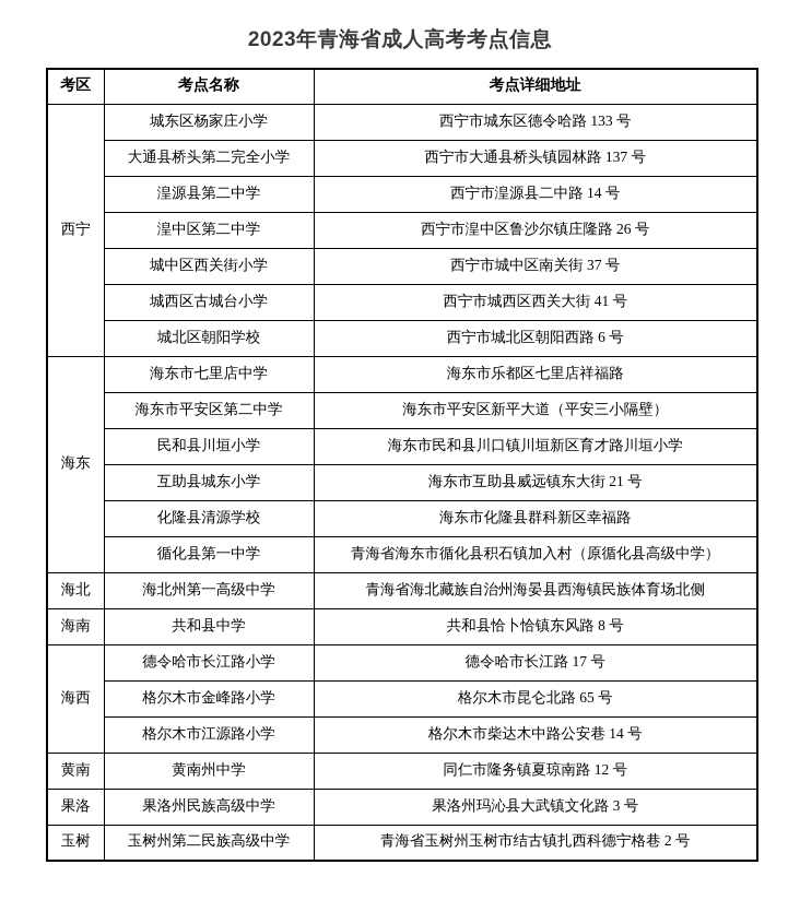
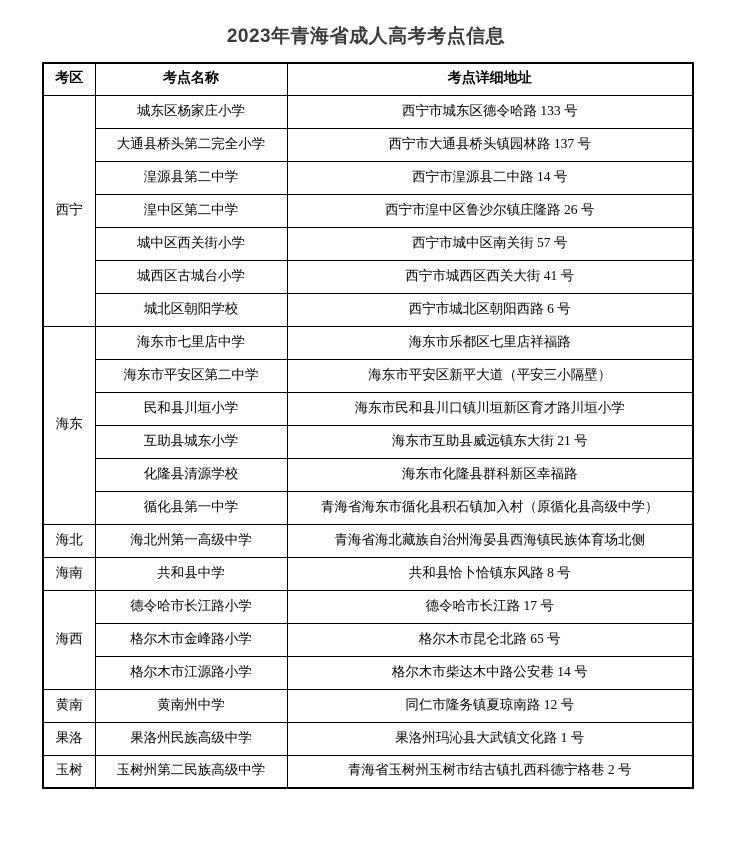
  2023年青海省成人高考考点信息
  考区	考点名称	考点详细地址
  西宁	城东区杨家庄小学	西宁市城东区德令哈路 133 号
  大通县桥头第二完全小学	西宁市大通县桥头镇园林路 137 号
  湟源县第二中学	西宁市湟源县二中路 14 号
  湟中区第二中学	西宁市湟中区鲁沙尔镇庄隆路 26 号
- 城中区西关街小学	西宁市城中区南关街 37 号
+ 城中区西关街小学	西宁市城中区南关街 57 号
  城西区古城台小学	西宁市城西区西关大街 41 号
  城北区朝阳学校	西宁市城北区朝阳西路 6 号
  海东	海东市七里店中学	海东市乐都区七里店祥福路
  海东市平安区第二中学	海东市平安区新平大道（平安三小隔壁）
  民和县川垣小学	海东市民和县川口镇川垣新区育才路川垣小学
  互助县城东小学	海东市互助县威远镇东大街 21 号
  化隆县清源学校	海东市化隆县群科新区幸福路
  循化县第一中学	青海省海东市循化县积石镇加入村（原循化县高级中学）
  海北	海北州第一高级中学	青海省海北藏族自治州海晏县西海镇民族体育场北侧
  海南	共和县中学	共和县恰卜恰镇东风路 8 号
  海西	德令哈市长江路小学	德令哈市长江路 17 号
  格尔木市金峰路小学	格尔木市昆仑北路 65 号
  格尔木市江源路小学	格尔木市柴达木中路公安巷 14 号
  黄南	黄南州中学	同仁市隆务镇夏琼南路 12 号
- 果洛	果洛州民族高级中学	果洛州玛沁县大武镇文化路 3 号
+ 果洛	果洛州民族高级中学	果洛州玛沁县大武镇文化路 1 号
  玉树	玉树州第二民族高级中学	青海省玉树州玉树市结古镇扎西科德宁格巷 2 号
